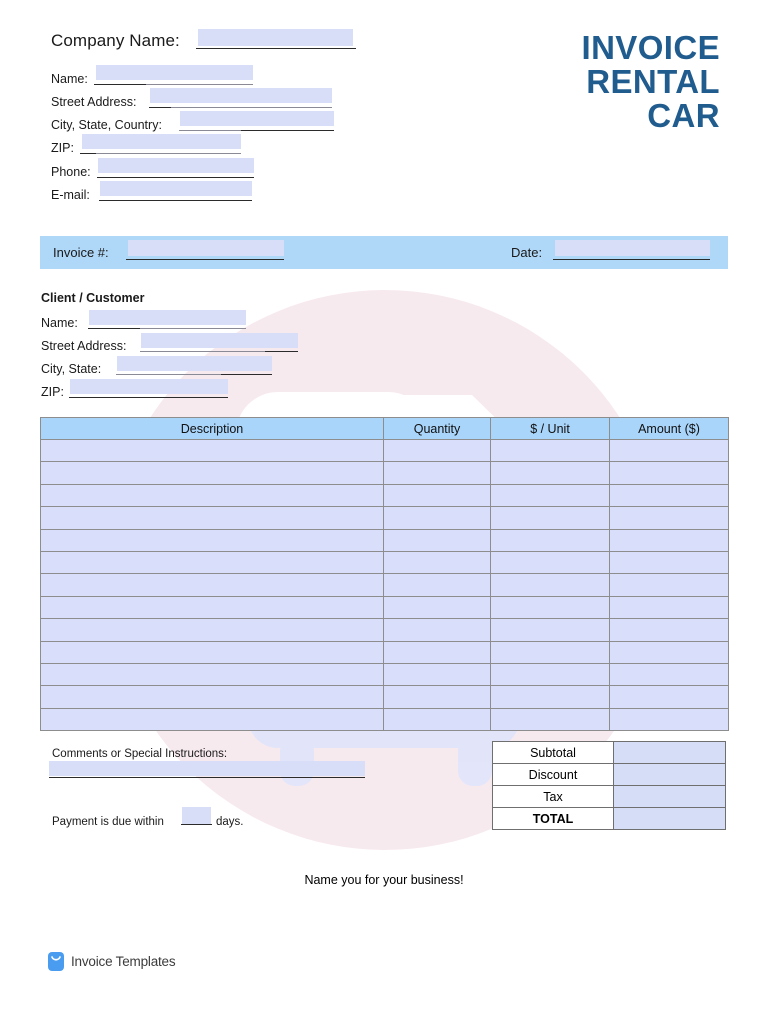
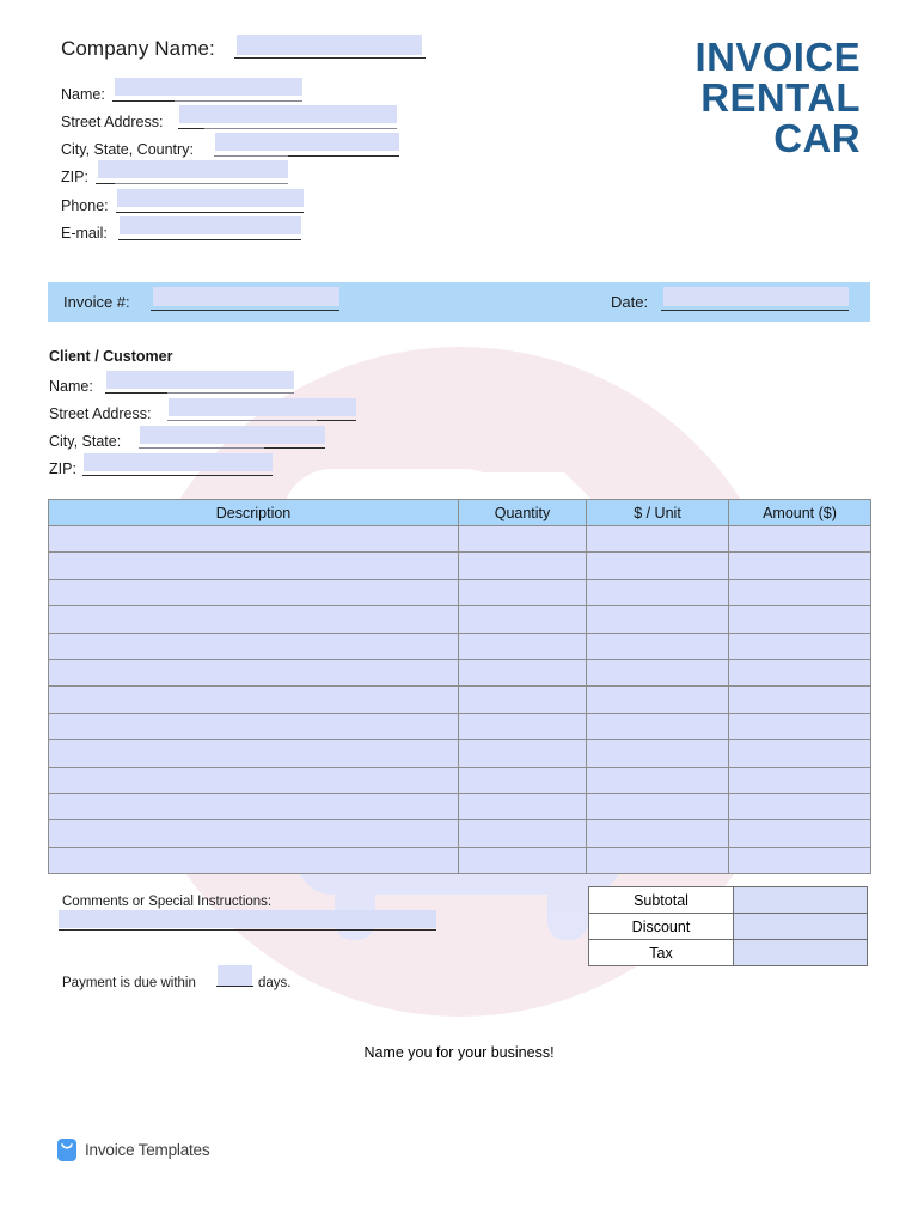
  Company Name:
  Name:
  Street Address:
  City, State, Country:
  ZIP:
  Phone:
  E-mail:
  INVOICE
  RENTAL
  CAR
  Invoice #:
  Date:
  Client / Customer
  Name:
  Street Address:
  City, State:
  ZIP:
  Description	Quantity	$ / Unit	Amount ($)
  Comments or Special Instructions:
  Payment is due within
  days.
  Subtotal
  Discount
  Tax
- TOTAL
  Name you for your business!
  Invoice Templates
